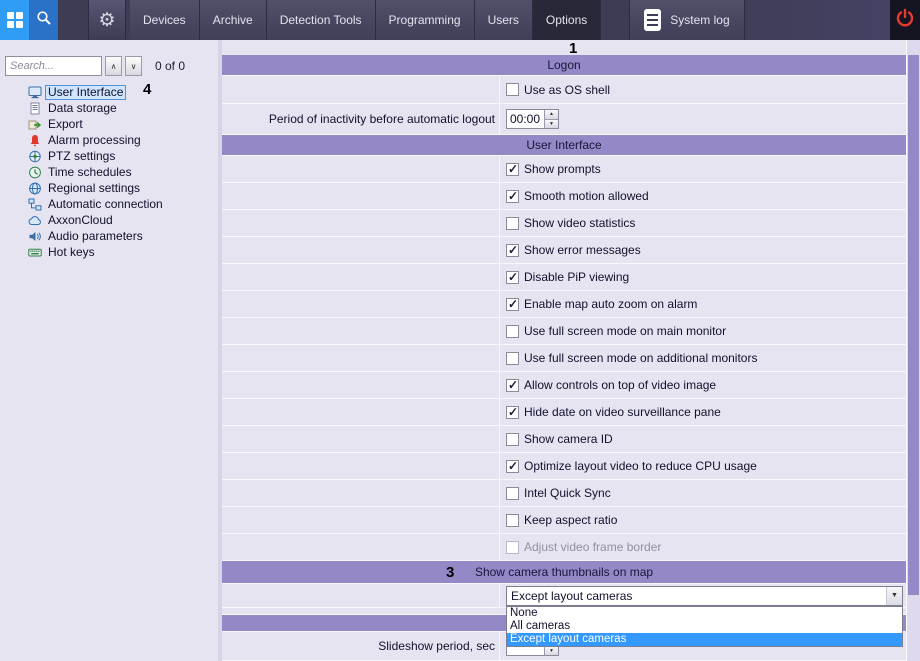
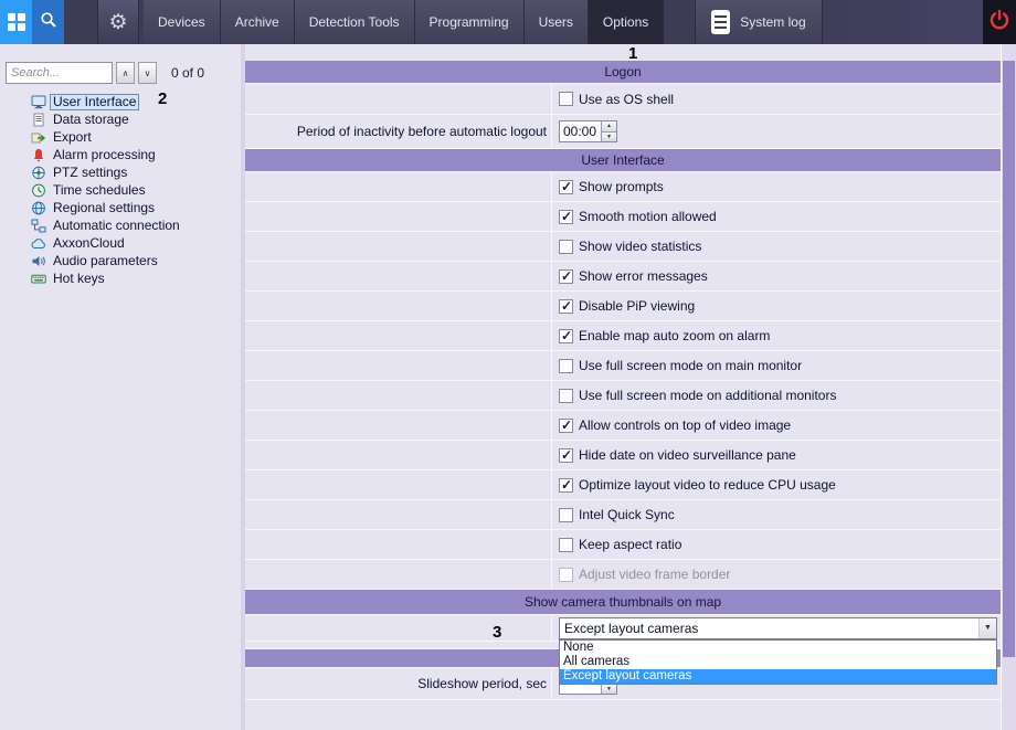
  ⚙
  Devices
  Archive
  Detection Tools
  Programming
  Users
  Options
  System log
  Search...
  ∧
  ∨
  0 of 0
  User Interface
  Data storage
  Export
  Alarm processing
  PTZ settings
  Time schedules
  Regional settings
  Automatic connection
  AxxonCloud
  Audio parameters
  Hot keys
  Logon
  Use as OS shell
  Period of inactivity before automatic logout
  00:00
  User Interface
  Show prompts
  Smooth motion allowed
  Show video statistics
  Show error messages
  Disable PiP viewing
  Enable map auto zoom on alarm
  Use full screen mode on main monitor
  Use full screen mode on additional monitors
  Allow controls on top of video image
  Hide date on video surveillance pane
- Show camera ID
  Optimize layout video to reduce CPU usage
  Intel Quick Sync
  Keep aspect ratio
  Adjust video frame border
  Show camera thumbnails on map
  Except layout cameras
  None
  All cameras
  Except layout cameras
  Slideshow period, sec
  1
- 4
+ 2
  3
